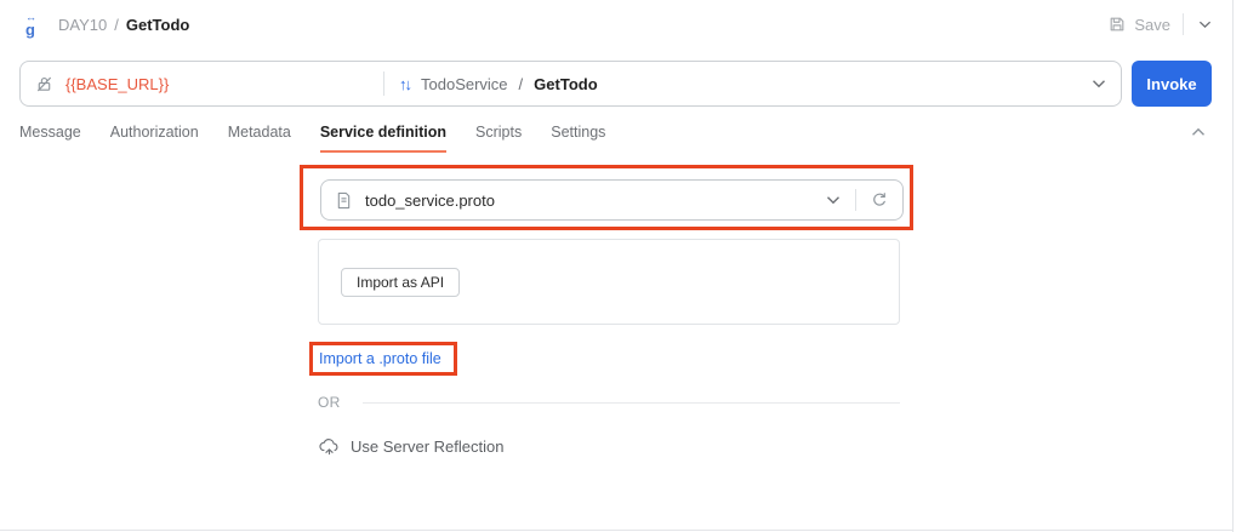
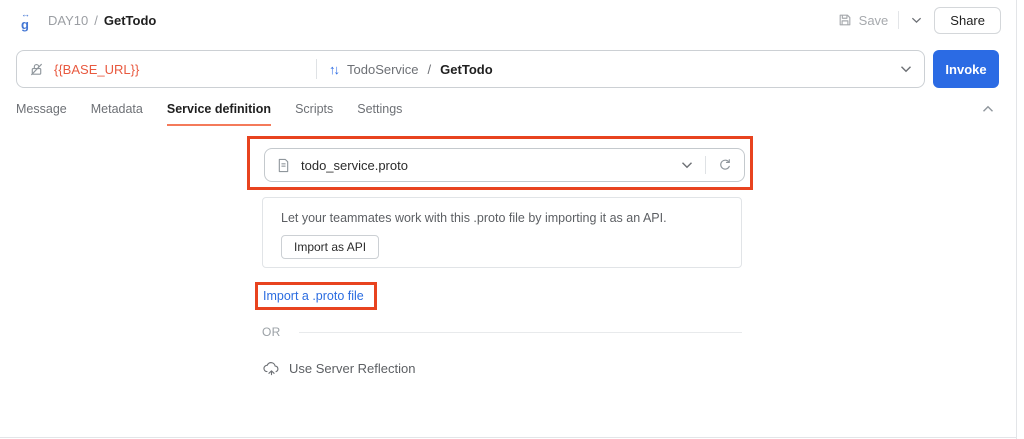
  ↔
  g
  DAY10
  /
  GetTodo
  Save
+ Share
  {{BASE_URL}}
  ↑↓
  TodoService
  /
  GetTodo
  Invoke
  Message
- Authorization
  Metadata
  Service definition
  Scripts
  Settings
  todo_service.proto
+ Let your teammates work with this .proto file by importing it as an API.
  Import as API
  Import a .proto file
  OR
  Use Server Reflection
